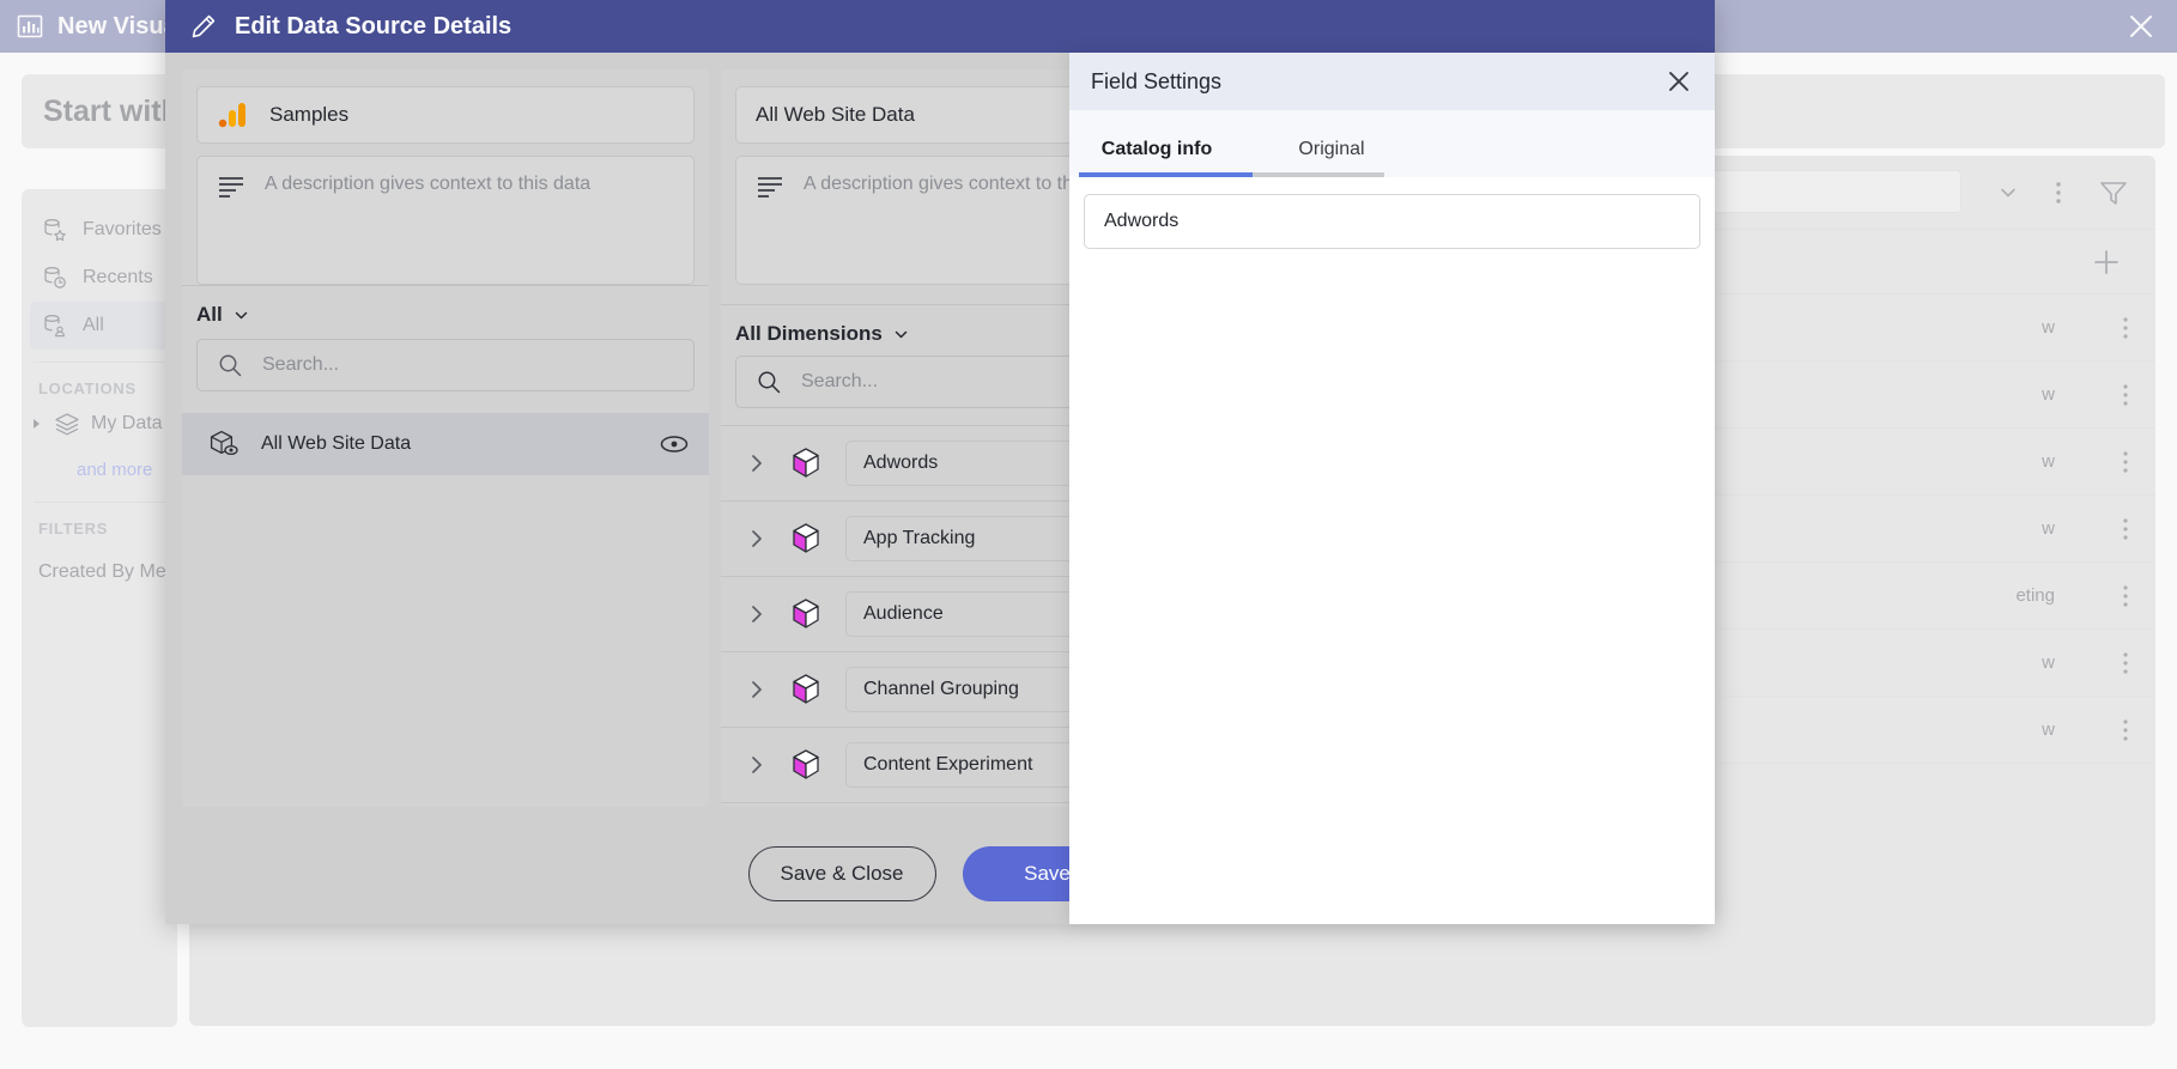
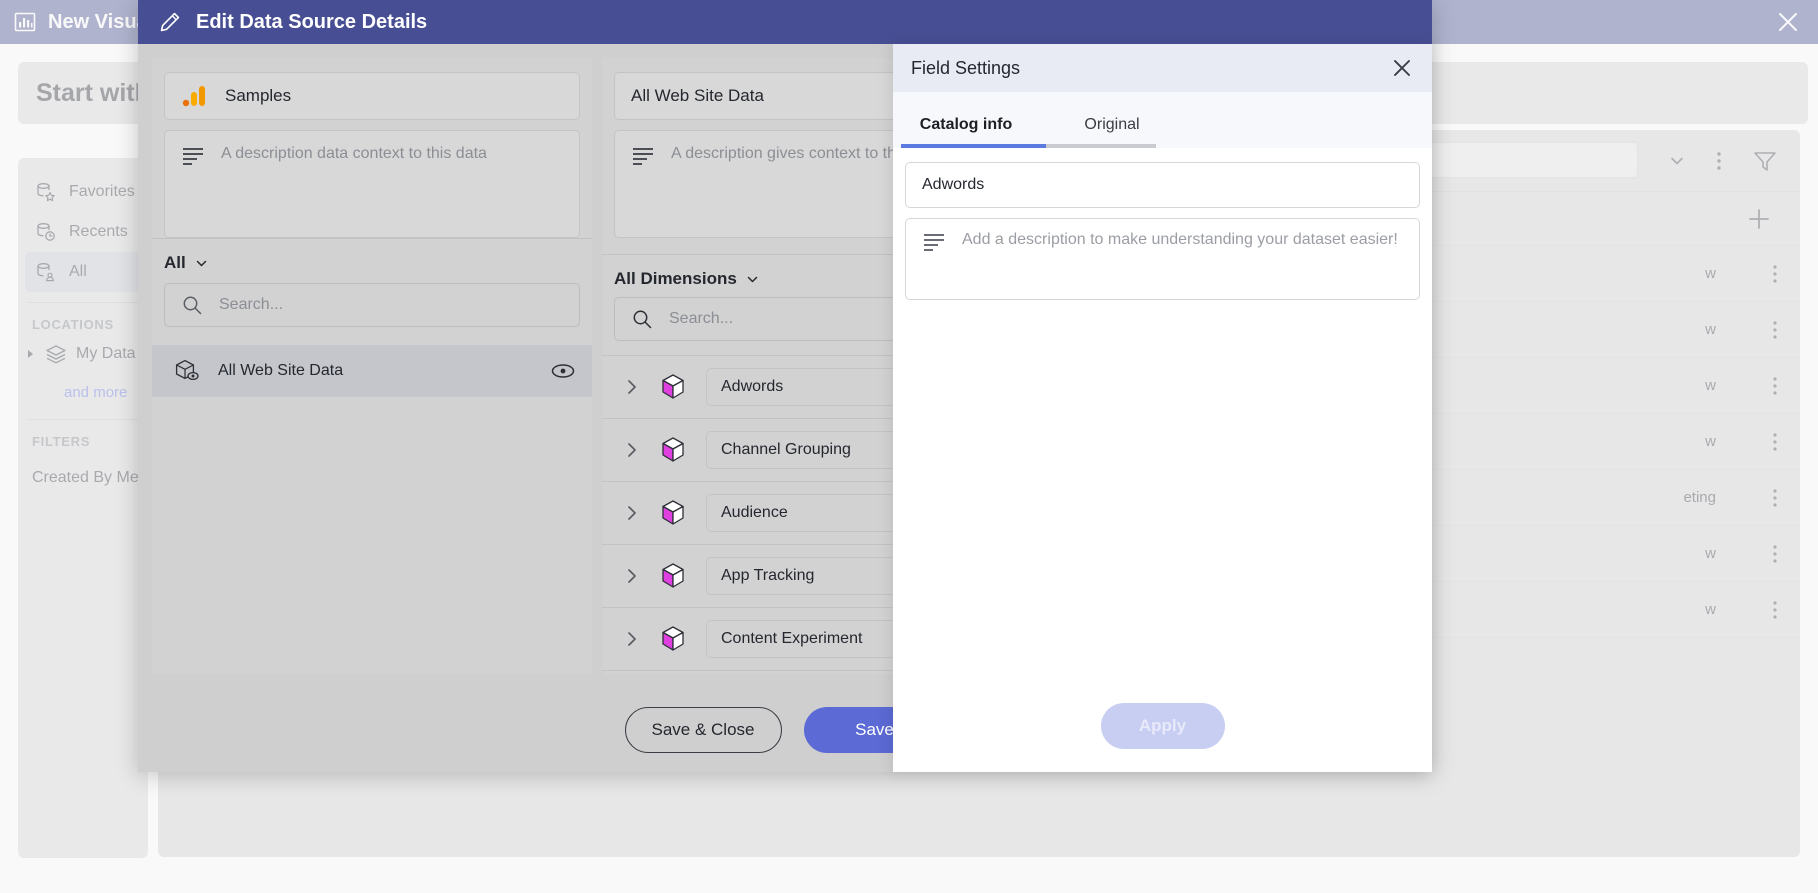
  New Visu
  Start wit
  Favorites
  Recents
  All
  LOCATIONS
  My Data
  and more
  FILTERS
  Created By Me
  w
  w
  w
  w
  eting
  w
  w
  Edit Data Source Details
  Samples
- A description gives context to this data
+ A description data context to this data
  All
  Search...
  All Web Site Data
  All Web Site Data
  A description gives context to th
  All Dimensions
  Search...
  Adwords
- App Tracking
+ Channel Grouping
  Audience
- Channel Grouping
+ App Tracking
  Content Experiment
  Save & Close
  Save
  Field Settings
  Catalog info
  Original
  Adwords
+ Add a description to make understanding your dataset easier!
+ Apply
